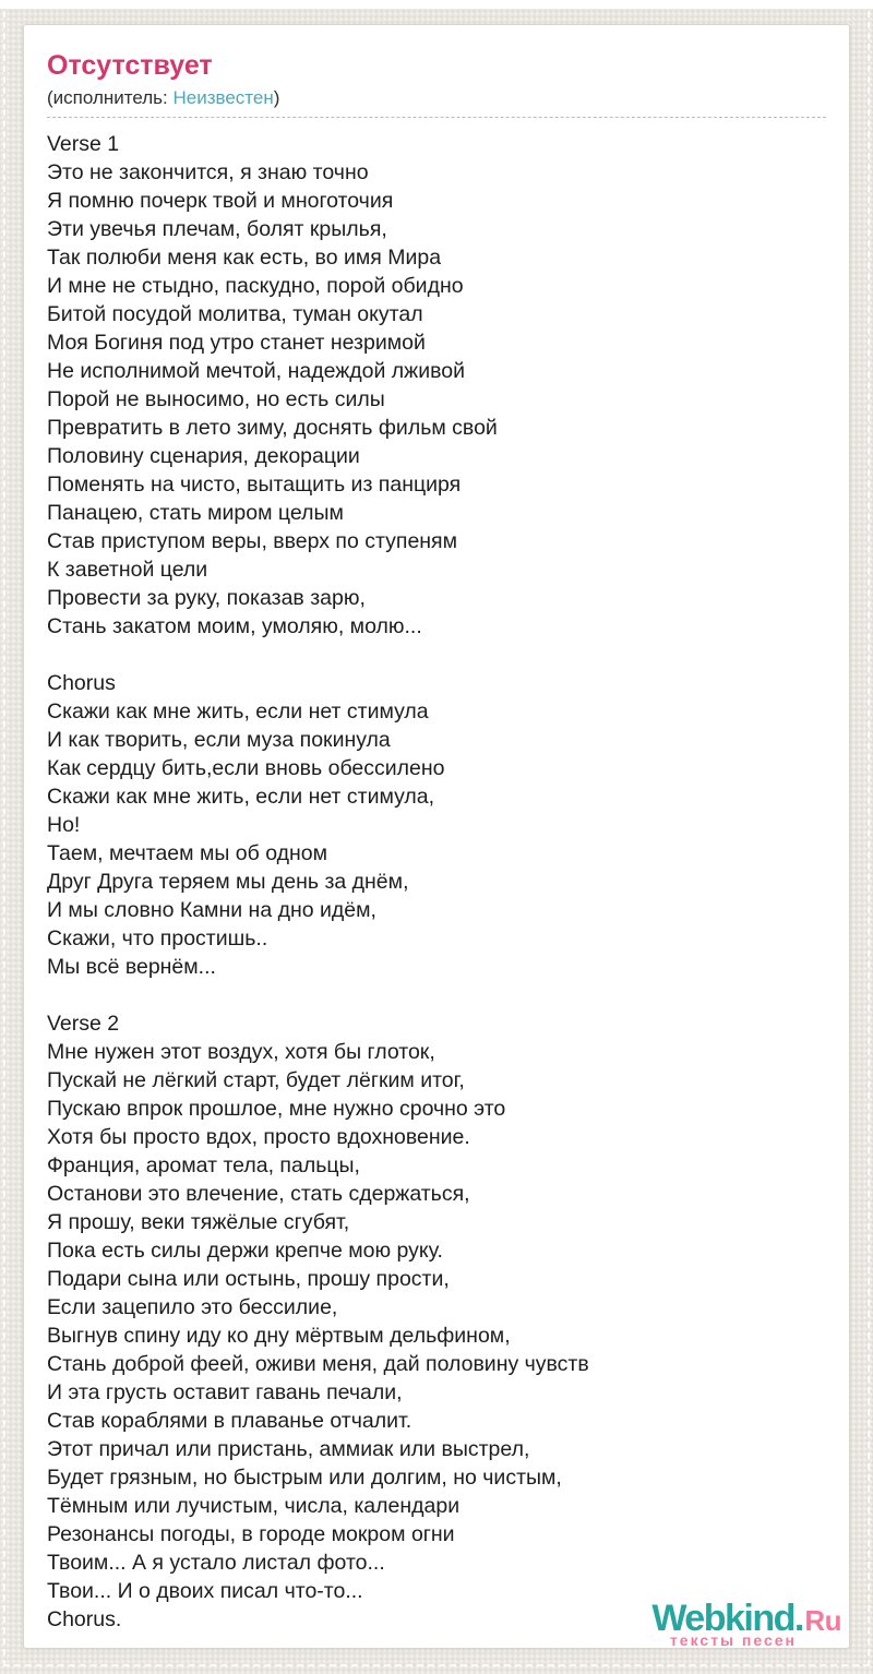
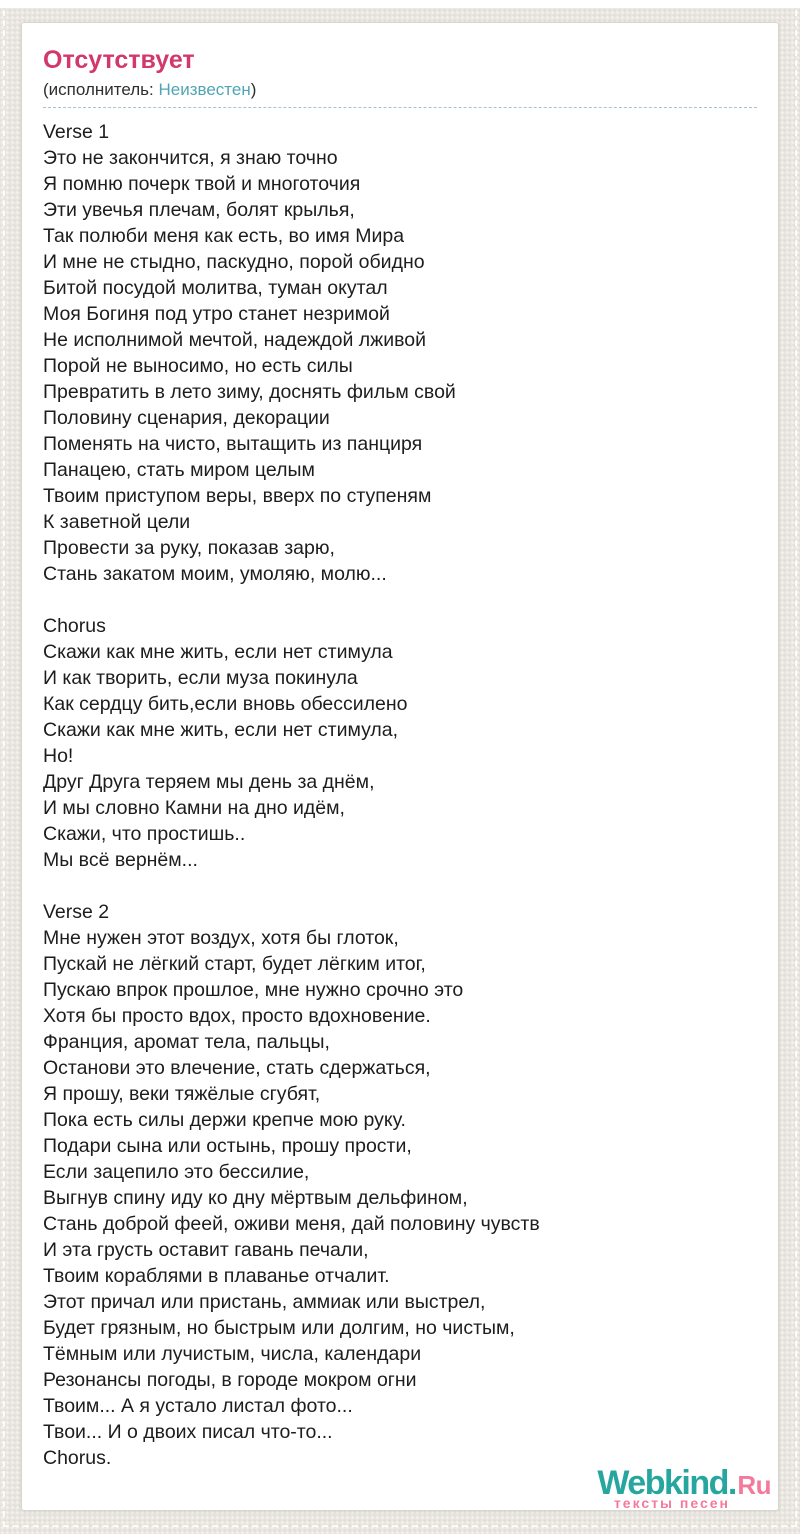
  Отсутствует
  (исполнитель: Неизвестен)
  Verse 1
  Это не закончится, я знаю точно
  Я помню почерк твой и многоточия
  Эти увечья плечам, болят крылья,
  Так полюби меня как есть, во имя Мира
  И мне не стыдно, паскудно, порой обидно
  Битой посудой молитва, туман окутал
  Моя Богиня под утро станет незримой
  Не исполнимой мечтой, надеждой лживой
  Порой не выносимо, но есть силы
  Превратить в лето зиму, доснять фильм свой
  Половину сценария, декорации
  Поменять на чисто, вытащить из панциря
  Панацею, стать миром целым
- Став приступом веры, вверх по ступеням
+ Твоим приступом веры, вверх по ступеням
  К заветной цели
  Провести за руку, показав зарю,
  Стань закатом моим, умоляю, молю...
  Chorus
  Скажи как мне жить, если нет стимула
  И как творить, если муза покинула
  Как сердцу бить,если вновь обессилено
  Скажи как мне жить, если нет стимула,
  Но!
- Таем, мечтаем мы об одном
  Друг Друга теряем мы день за днём,
  И мы словно Камни на дно идём,
  Скажи, что простишь..
  Мы всё вернём...
  Verse 2
  Мне нужен этот воздух, хотя бы глоток,
  Пускай не лёгкий старт, будет лёгким итог,
  Пускаю впрок прошлое, мне нужно срочно это
  Хотя бы просто вдох, просто вдохновение.
  Франция, аромат тела, пальцы,
  Останови это влечение, стать сдержаться,
  Я прошу, веки тяжёлые сгубят,
  Пока есть силы держи крепче мою руку.
  Подари сына или остынь, прошу прости,
  Если зацепило это бессилие,
  Выгнув спину иду ко дну мёртвым дельфином,
  Стань доброй феей, оживи меня, дай половину чувств
  И эта грусть оставит гавань печали,
- Став кораблями в плаванье отчалит.
+ Твоим кораблями в плаванье отчалит.
  Этот причал или пристань, аммиак или выстрел,
  Будет грязным, но быстрым или долгим, но чистым,
  Тёмным или лучистым, числа, календари
  Резонансы погоды, в городе мокром огни
  Твоим... А я устало листал фото...
  Твои... И о двоих писал что-то...
  Chorus.
  Webkind.Ru
  тексты песен
